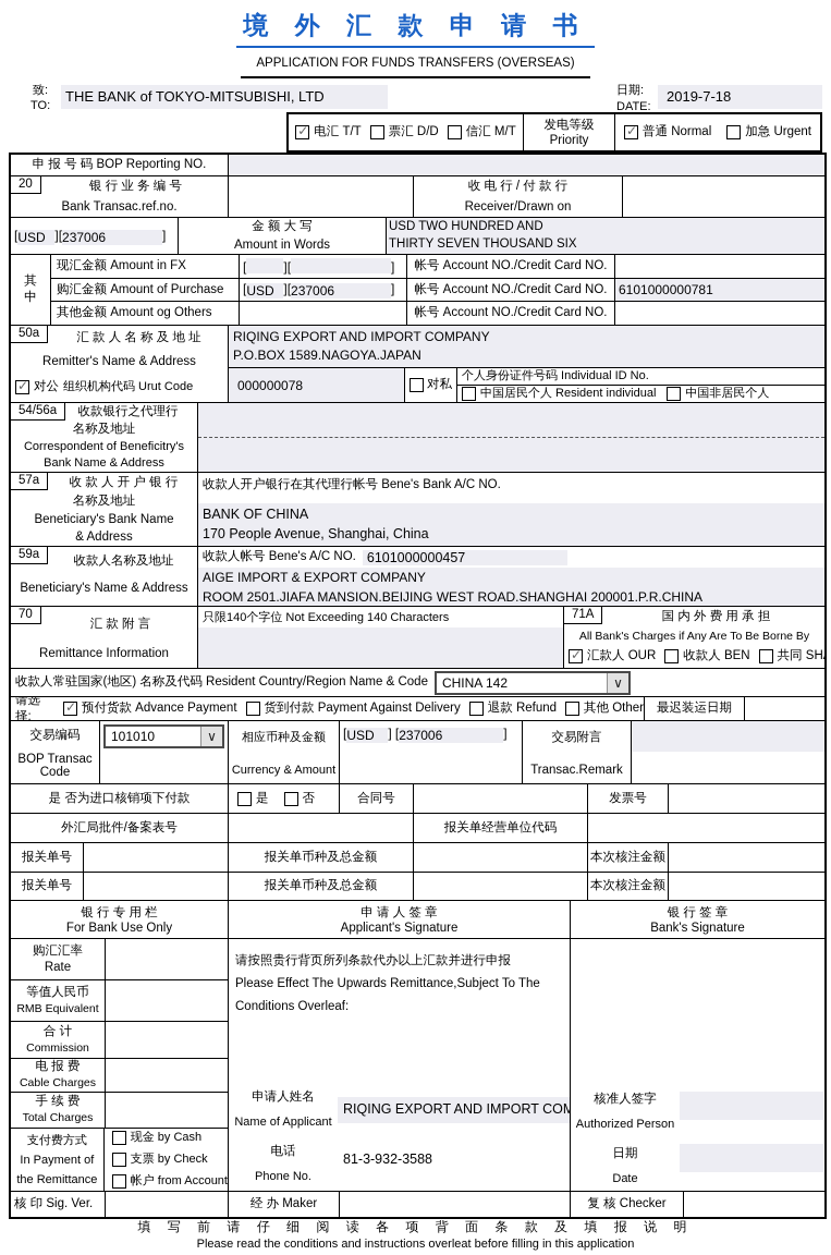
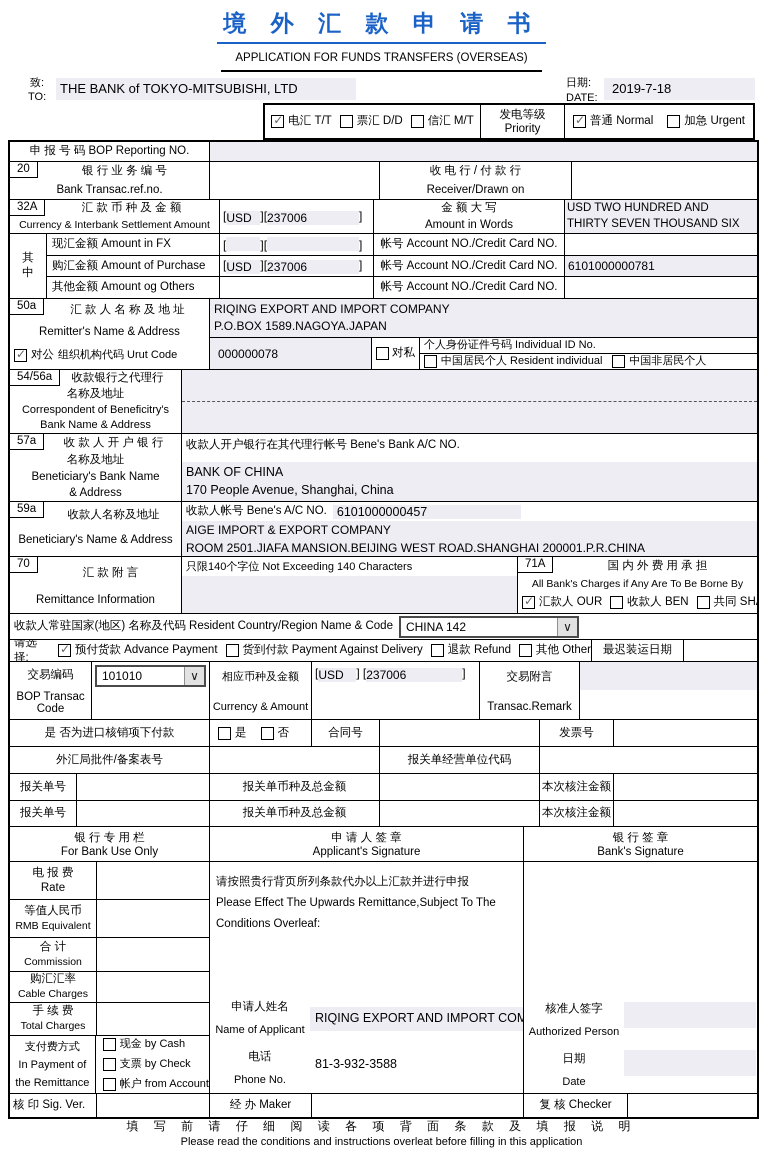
  境 外 汇 款 申 请 书
  APPLICATION FOR FUNDS TRANSFERS (OVERSEAS)
  致:
  TO:
  THE BANK of TOKYO-MITSUBISHI, LTD
  日期:
  DATE:
  2019-7-18
  电汇 T/T
  票汇 D/D
  信汇 M/T
  发电等级
  Priority
  普通 Normal
  加急 Urgent
  申 报 号 码 BOP Reporting NO.
  20
  银 行 业 务 编 号
  Bank Transac.ref.no.
  收 电 行 / 付 款 行
  Receiver/Drawn on
+ 32A
+ 汇 款 币 种 及 金 额
+ Currency & Interbank Settlement Amount
  USD
  237006
  金 额 大 写
  Amount in Words
  USD TWO HUNDRED AND
  THIRTY SEVEN THOUSAND SIX
  其
  中
  现汇金额 Amount in FX
  帐号 Account NO./Credit Card NO.
  购汇金额 Amount of Purchase
  USD
  237006
  帐号 Account NO./Credit Card NO.
  6101000000781
  其他金额 Amount og Others
  帐号 Account NO./Credit Card NO.
  50a
  汇 款 人 名 称 及 地 址
  Remitter's Name & Address
  对公
  组织机构代码 Urut Code
  RIQING EXPORT AND IMPORT COMPANY
  P.O.BOX 1589.NAGOYA.JAPAN
  000000078
  对私
  个人身份证件号码 Individual ID No.
  中国居民个人 Resident individual
  中国非居民个人
  54/56a
  收款银行之代理行
  名称及地址
  Correspondent of Beneficitry's
  Bank Name & Address
  57a
  收 款 人 开 户 银 行
  名称及地址
  Beneticiary's Bank Name
  & Address
  收款人开户银行在其代理行帐号 Bene's Bank A/C NO.
  BANK OF CHINA
  170 People Avenue, Shanghai, China
  59a
  收款人名称及地址
  Beneticiary's Name & Address
  收款人帐号 Bene's A/C NO.
  6101000000457
  AIGE IMPORT & EXPORT COMPANY
  ROOM 2501.JIAFA MANSION.BEIJING WEST ROAD.SHANGHAI 200001.P.R.CHINA
  70
  汇 款 附 言
  Remittance Information
  只限140个字位 Not Exceeding 140 Characters
  71A
  国 内 外 费 用 承 担
  All Bank's Charges if Any Are To Be Borne By
  汇款人 OUR
  收款人 BEN
  共同 SH
  收款人常驻国家(地区) 名称及代码 Resident Country/Region Name & Code
  CHINA 142
  ∨
  请选择:
  预付货款 Advance Payment
  货到付款 Payment Against Delivery
  退款 Refund
  其他 Other
  最迟装运日期
  交易编码
  BOP Transac
  Code
  101010
  ∨
  相应币种及金额
  Currency & Amount
  USD 237006
  交易附言
  Transac.Remark
  是 否为进口核销项下付款
  是
  否
  合同号
  发票号
  外汇局批件/备案表号
  报关单经营单位代码
  报关单号
  报关单币种及总金额
  本次核注金额
  报关单号
  报关单币种及总金额
  本次核注金额
  银 行 专 用 栏
  For Bank Use Only
  申 请 人 签 章
  Applicant's Signature
  银 行 签 章
  Bank's Signature
- 购汇汇率
+ 电 报 费
  Rate
  等值人民币
  RMB Equivalent
  合 计
  Commission
- 电 报 费
+ 购汇汇率
  Cable Charges
  手 续 费
  Total Charges
  支付费方式
  In Payment of
  the Remittance
  现金 by Cash
  支票 by Check
  帐户 from Account
  请按照贵行背页所列条款代办以上汇款并进行申报
  Please Effect The Upwards Remittance,Subject To The
  Conditions Overleaf:
  申请人姓名
  Name of Applicant
  RIQING EXPORT AND IMPORT COM
  电话
  Phone No.
  81-3-932-3588
  核准人签字
  Authorized Person
  日期
  Date
  核 印 Sig. Ver.
  经 办 Maker
  复 核 Checker
  填 写 前 请 仔 细 阅 读 各 项 背 面 条 款 及 填 报 说 明
  Please read the conditions and instructions overleat before filling in this application
